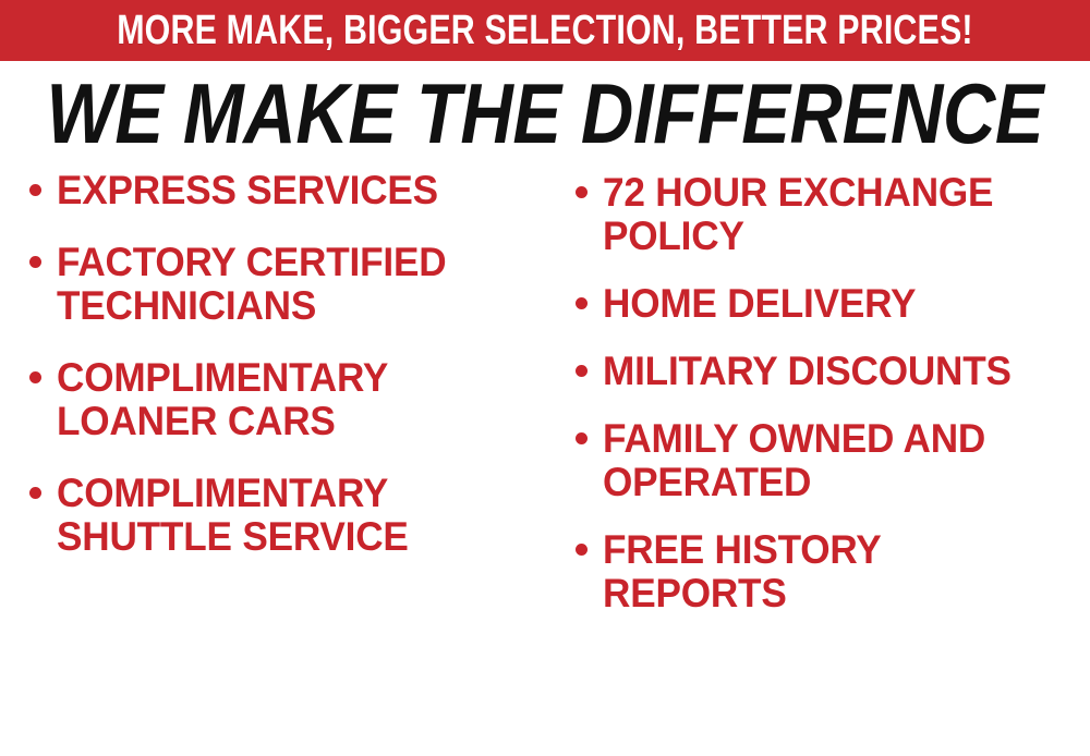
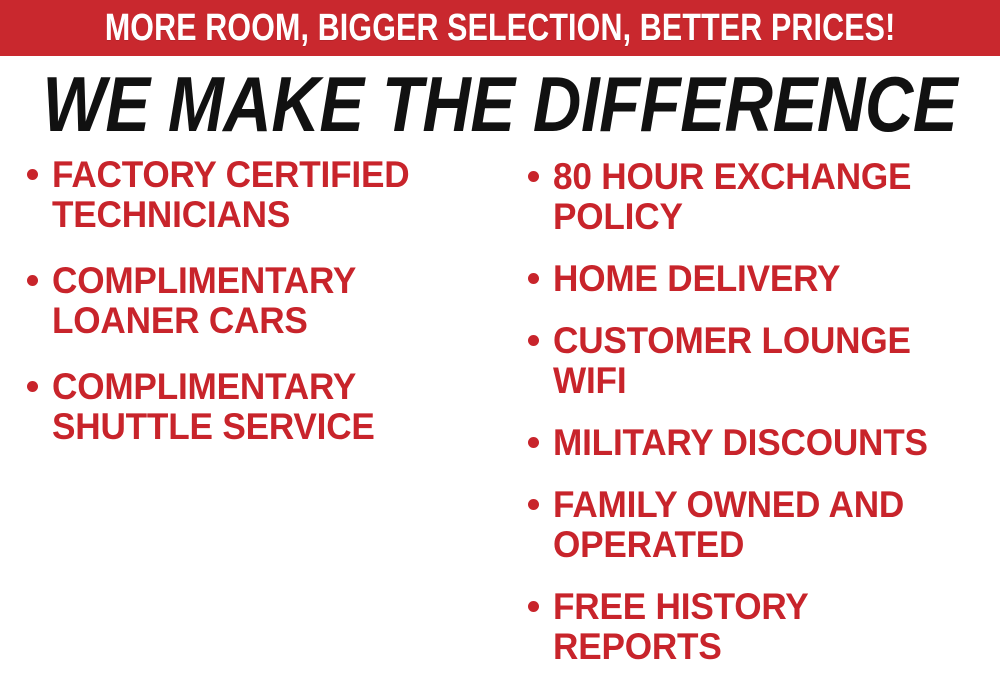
- MORE MAKE, BIGGER SELECTION, BETTER PRICES!
+ MORE ROOM, BIGGER SELECTION, BETTER PRICES!
  WE MAKE THE DIFFERENCE
- EXPRESS SERVICES
  FACTORY CERTIFIED TECHNICIANS
  COMPLIMENTARY LOANER CARS
  COMPLIMENTARY SHUTTLE SERVICE
- 72 HOUR EXCHANGE POLICY
+ 80 HOUR EXCHANGE POLICY
  HOME DELIVERY
+ CUSTOMER LOUNGE WIFI
  MILITARY DISCOUNTS
  FAMILY OWNED AND OPERATED
  FREE HISTORY REPORTS
